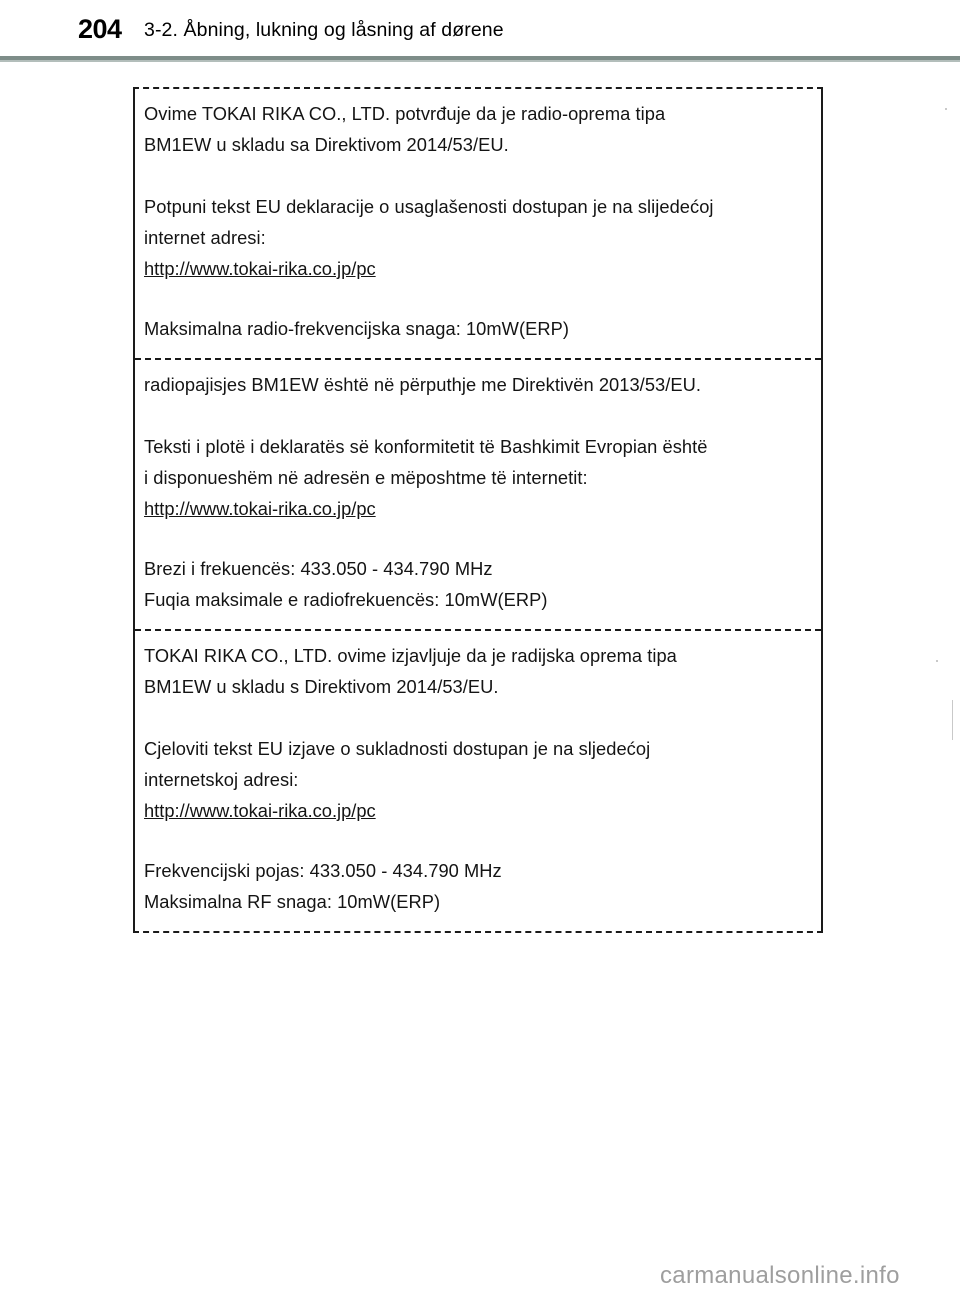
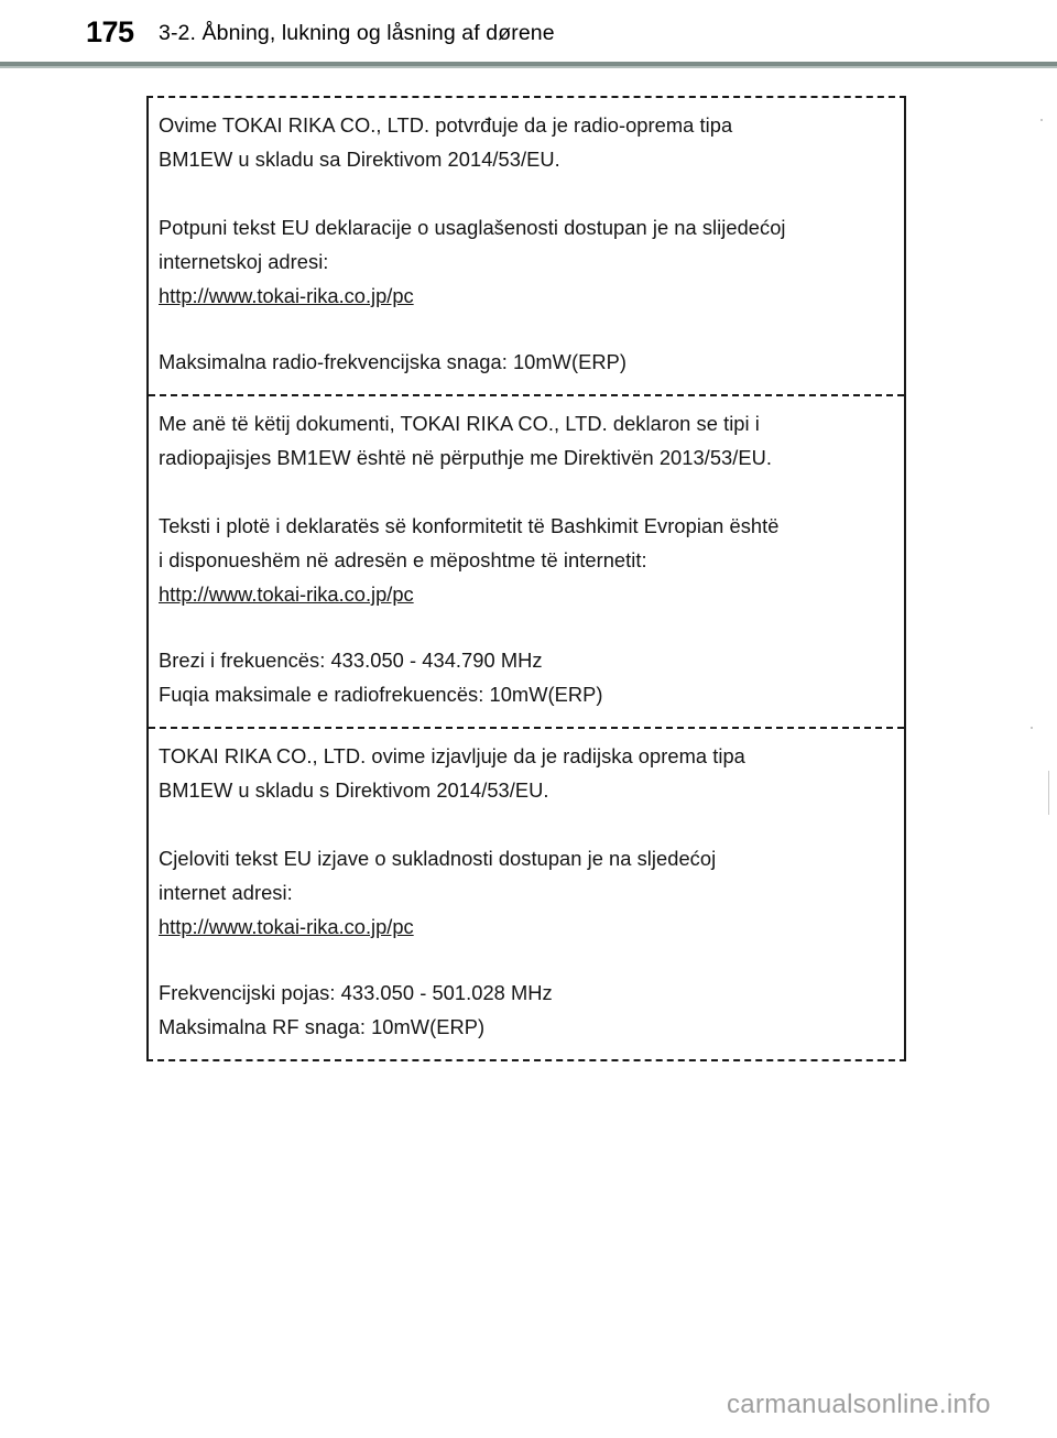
- 204
+ 175
  3-2. Åbning, lukning og låsning af dørene
  Ovime TOKAI RIKA CO., LTD. potvrđuje da je radio-oprema tipa
  BM1EW u skladu sa Direktivom 2014/53/EU.
  Potpuni tekst EU deklaracije o usaglašenosti dostupan je na slijedećoj
- internet adresi:
+ internetskoj adresi:
  http://www.tokai-rika.co.jp/pc
  Maksimalna radio-frekvencijska snaga: 10mW(ERP)
+ Me anë të këtij dokumenti, TOKAI RIKA CO., LTD. deklaron se tipi i
  radiopajisjes BM1EW është në përputhje me Direktivën 2013/53/EU.
  Teksti i plotë i deklaratës së konformitetit të Bashkimit Evropian është
  i disponueshëm në adresën e mëposhtme të internetit:
  http://www.tokai-rika.co.jp/pc
  Brezi i frekuencës: 433.050 - 434.790 MHz
  Fuqia maksimale e radiofrekuencës: 10mW(ERP)
  TOKAI RIKA CO., LTD. ovime izjavljuje da je radijska oprema tipa
  BM1EW u skladu s Direktivom 2014/53/EU.
  Cjeloviti tekst EU izjave o sukladnosti dostupan je na sljedećoj
- internetskoj adresi:
+ internet adresi:
  http://www.tokai-rika.co.jp/pc
- Frekvencijski pojas: 433.050 - 434.790 MHz
+ Frekvencijski pojas: 433.050 - 501.028 MHz
  Maksimalna RF snaga: 10mW(ERP)
  carmanualsonline.info
